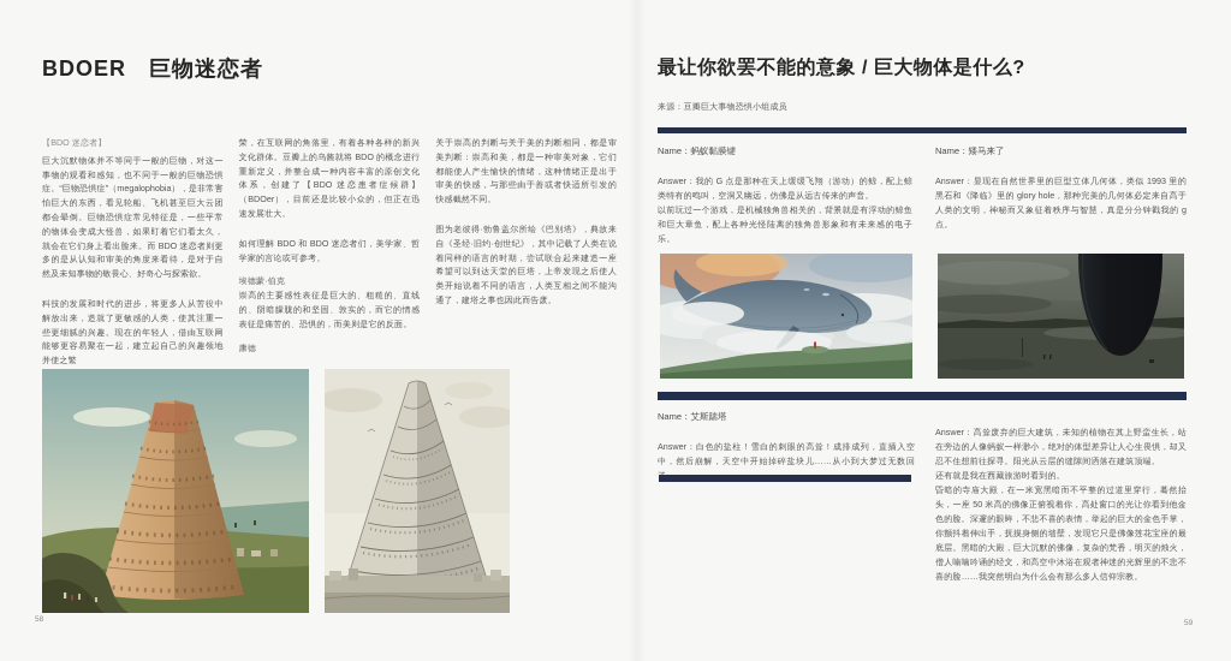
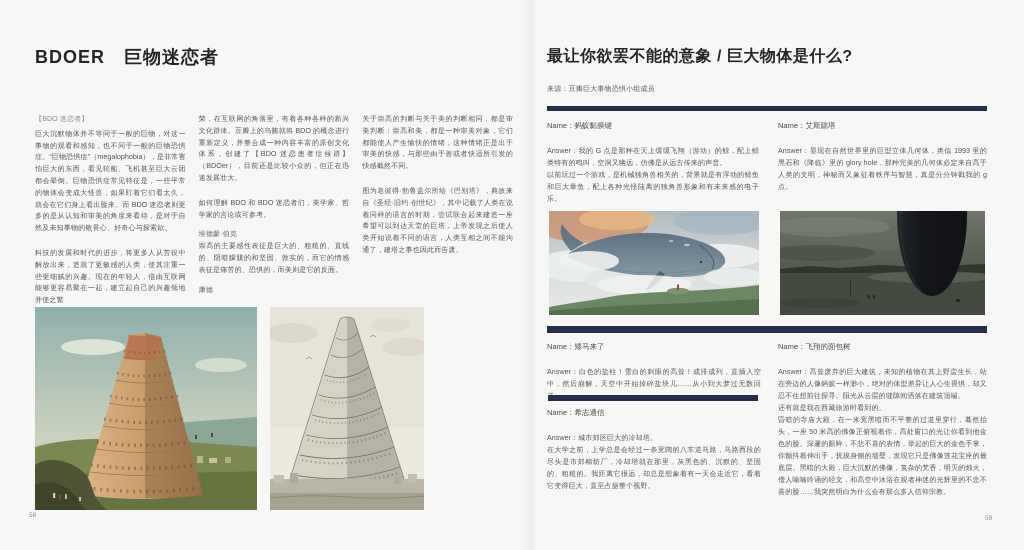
  BDOER 巨物迷恋者
  【BDO 迷恋者】
  巨大沉默物体并不等同于一般的巨物，对这一事物的观看和感知，也不同于一般的巨物恐惧症。“巨物恐惧症”（megalophobia），是非常害怕巨大的东西，看见轮船、飞机甚至巨大云团都会晕倒。巨物恐惧症常见特征是，一些平常的物体会变成大怪兽，如果盯着它们看太久，就会在它们身上看出脸来。而 BDO 迷恋者则更多的是从认知和审美的角度来看待，是对于自然及未知事物的敬畏心、好奇心与探索欲。
  科技的发展和时代的进步，将更多人从苦役中解放出来，造就了更敏感的人类，使其注重一些更细腻的兴趣。现在的年轻人，借由互联网能够更容易聚在一起，建立起自己的兴趣领地并使之繁
  荣，在互联网的角落里，有着各种各样的新兴文化群体。豆瓣上的乌酱就将 BDO 的概念进行重新定义，并整合成一种内容丰富的原创文化体系，创建了【BDO 迷恋患者症候群】（BDOer），目前还是比较小众的，但正在迅速发展壮大。
  如何理解 BDO 和 BDO 迷恋者们，美学家、哲学家的言论或可参考。
  埃德蒙·伯克
  崇高的主要感性表征是巨大的、粗糙的、直线的、阴暗朦胧的和坚固、敦实的，而它的情感表征是痛苦的、恐惧的，而美则是它的反面。
  康德
  关于崇高的判断与关于美的判断相同，都是审美判断：崇高和美，都是一种审美对象，它们都能使人产生愉快的情绪，这种情绪正是出于审美的快感，与那些由于善或者快适所引发的快感截然不同。
  图为老彼得·勃鲁盖尔所绘《巴别塔》，典故来自《圣经·旧约·创世纪》，其中记载了人类在说着同样的语言的时期，尝试联合起来建造一座希望可以到达天堂的巨塔，上帝发现之后使人类开始说着不同的语言，人类互相之间不能沟通了，建塔之事也因此而告废。
  最让你欲罢不能的意象 / 巨大物体是什么?
  来源：豆瓣巨大事物恐惧小组成员
  Name：蚂蚁黏膜键
  Answer：我的 G 点是那种在天上缓缓飞翔（游动）的鲸，配上鲸类特有的鸣叫，空洞又幽远，仿佛是从远古传来的声音。
  以前玩过一个游戏，是机械独角兽相关的，背景就是有浮动的鲸鱼和巨大章鱼，配上各种光怪陆离的独角兽形象和有未来感的电子乐。
- Name：矮马来了
+ Name：艾斯踹塔
  Answer：显现在自然世界里的巨型立体几何体，类似 1993 里的黑石和《降临》里的 glory hole，那种完美的几何体必定来自高于人类的文明，神秘而又象征着秩序与智慧，真是分分钟戳我的 g 点。
- Name：艾斯踹塔
+ Name：矮马来了
  Answer：白色的盐柱！雪白的刺眼的高耸！成排成列，直插入空中，然后崩解，天空中开始掉碎盐块儿……从小到大梦过无数回
+ Name：希志通信
+ Answer：城市郊区巨大的冷却塔。
+ 在大学之前，上学总是会经过一条宽阔的八车道马路，马路西段的尽头是市郊棉纺厂，冷却塔就在那里，灰黑色的、沉默的、坚固的、粗糙的。我距离它很远，却总是想象着有一天会走近它，看着它变得巨大，直至占据整个视野。
+ Name：飞翔的面包树
  Answer：高耸废弃的巨大建筑，未知的植物在其上野蛮生长，站在旁边的人像蚂蚁一样渺小，绝对的体型差异让人心生畏惧，却又忍不住想前往探寻。阳光从云层的缝隙间洒落在建筑顶端。
  还有就是我在西藏旅游时看到的。
  昏暗的寺庙大殿，在一米宽黑暗而不平整的过道里穿行，蓦然抬头，一座 50 米高的佛像正俯视着你，高处窗口的光让你看到他金色的脸。深邃的眼眸，不悲不喜的表情，举起的巨大的金色手掌，你颤抖着伸出手，抚摸身侧的墙壁，发现它只是佛像莲花宝座的最底层。黑暗的大殿，巨大沉默的佛像，复杂的梵香，明灭的烛火，僧人喃喃吟诵的经文，和高空中沐浴在观者神迷的光辉里的不悲不喜的脸……我突然明白为什么会有那么多人信仰宗教。
